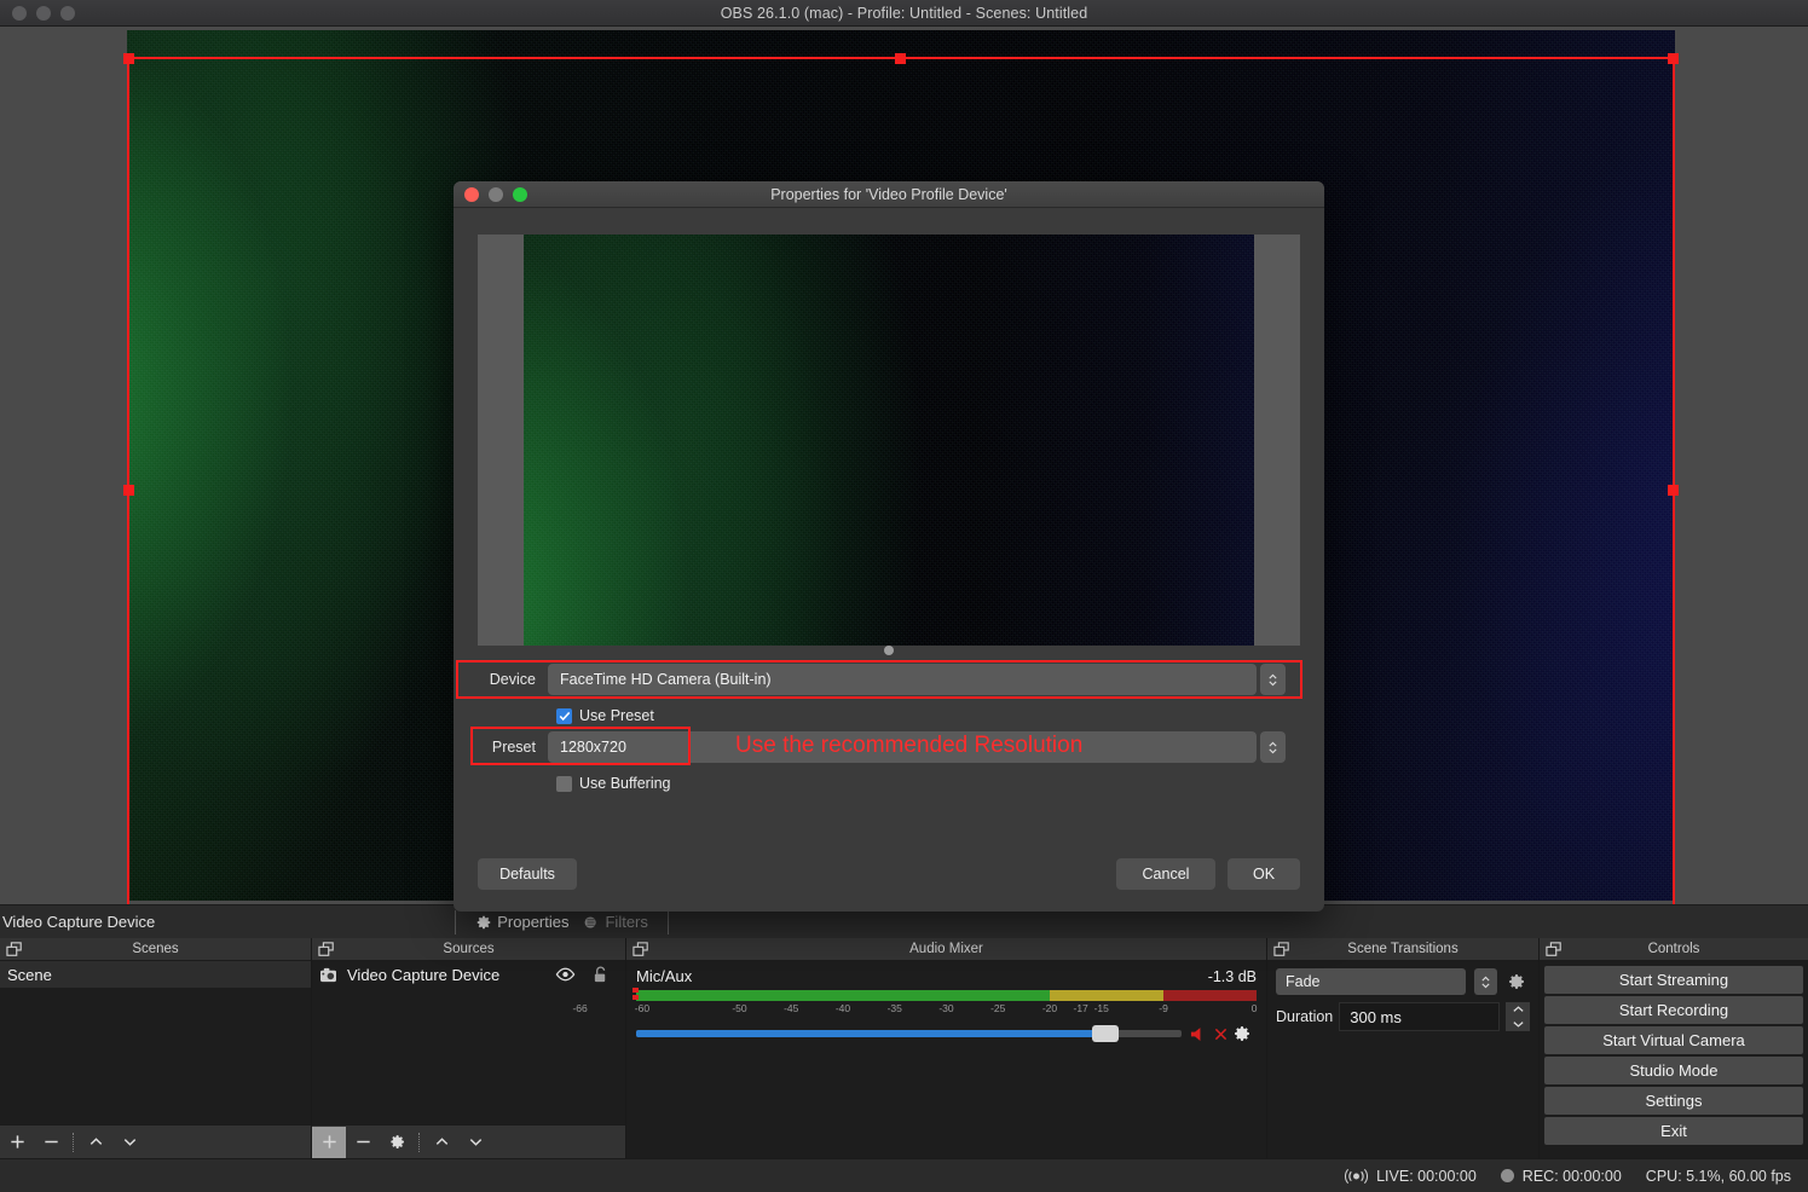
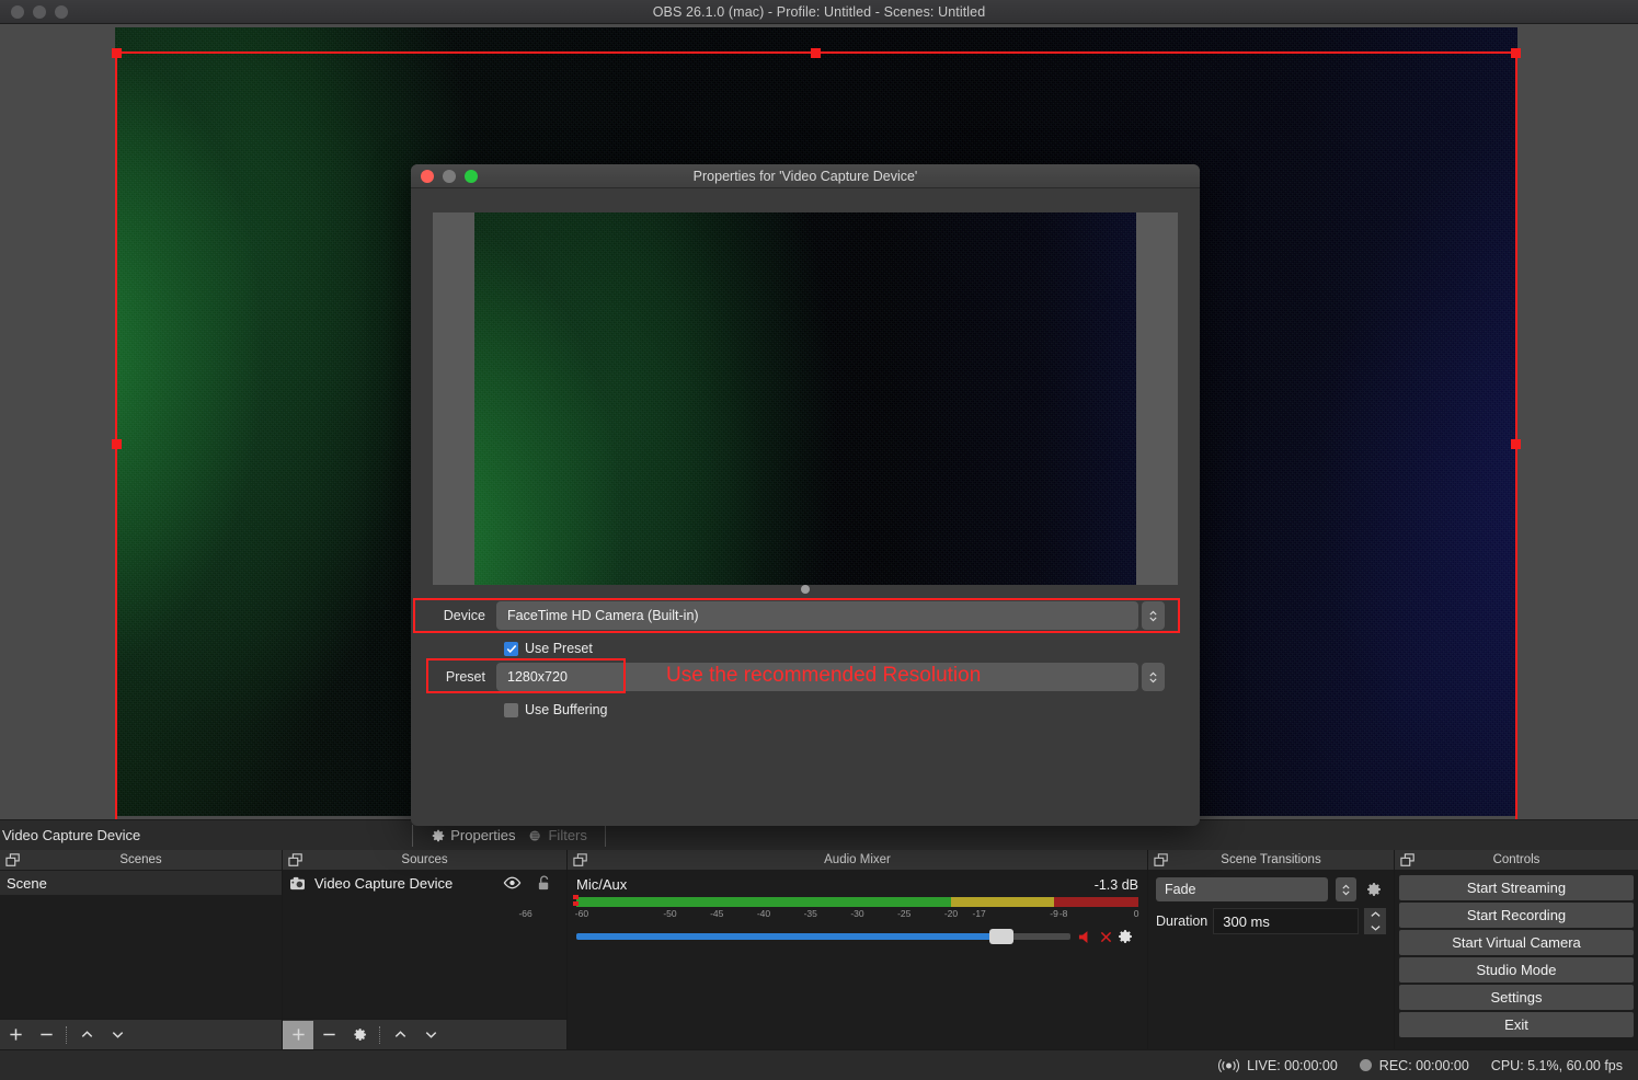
  OBS 26.1.0 (mac) - Profile: Untitled - Scenes: Untitled
  Video Capture Device
  Properties
  Filters
  Scenes
  Scene
  Sources
  Video Capture Device
  Audio Mixer
  Mic/Aux
  -1.3 dB
  -60
  -66
  -50
  -45
  -40
  -35
  -30
  -25
  -20
- -15
+ -8
  -17
  -9
  0
  Scene Transitions
  Fade
  Duration
  300 ms
  Controls
  Start Streaming
  Start Recording
  Start Virtual Camera
  Studio Mode
  Settings
  Exit
  LIVE: 00:00:00
  REC: 00:00:00
  CPU: 5.1%, 60.00 fps
- Properties for 'Video Profile Device'
+ Properties for 'Video Capture Device'
  Device
  FaceTime HD Camera (Built-in)
  Use Preset
  Preset
  1280x720
  Use Buffering
  Use the recommended Resolution
- Defaults
- Cancel
- OK
